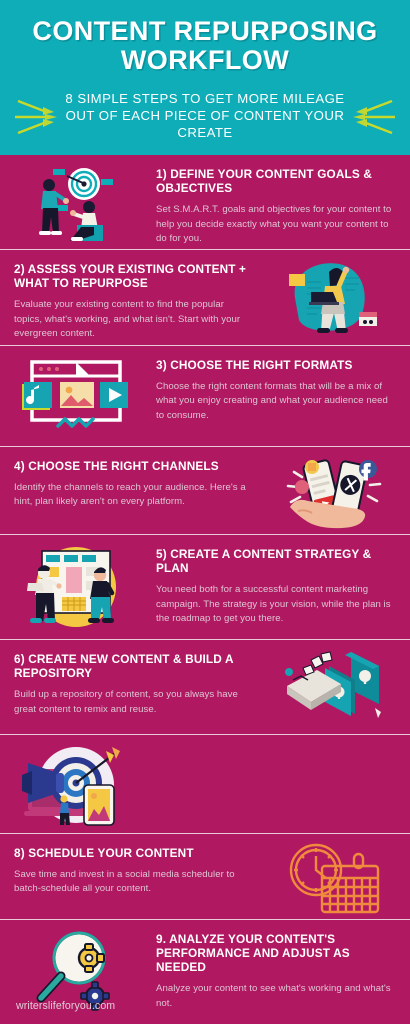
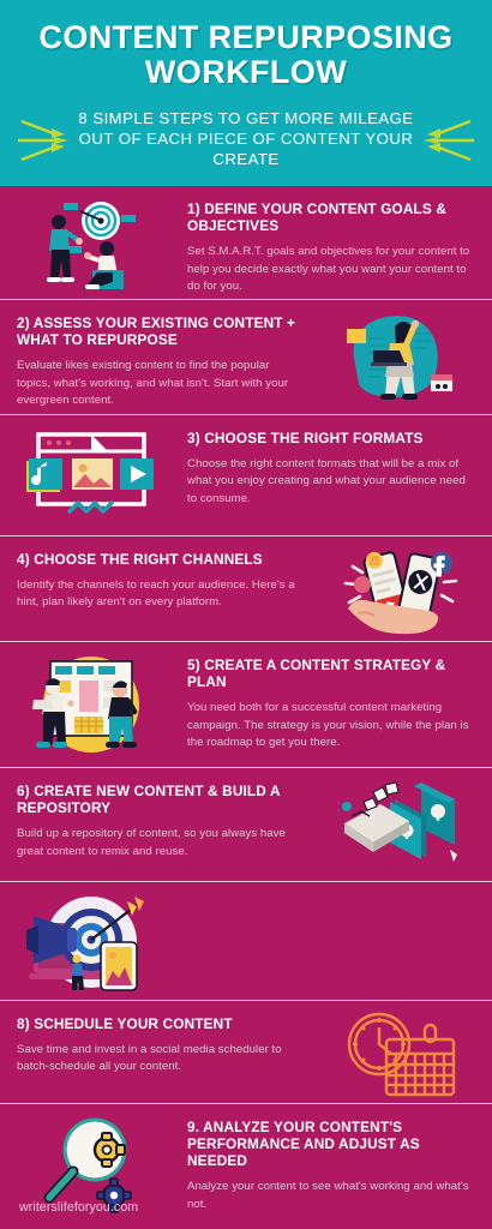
  CONTENT REPURPOSING WORKFLOW
  8 SIMPLE STEPS TO GET MORE MILEAGE OUT OF EACH PIECE OF CONTENT YOUR CREATE
  1) DEFINE YOUR CONTENT GOALS & OBJECTIVES
  Set S.M.A.R.T. goals and objectives for your content to help you decide exactly what you want your content to do for you.
  2) ASSESS YOUR EXISTING CONTENT + WHAT TO REPURPOSE
- Evaluate your existing content to find the popular topics, what's working, and what isn't. Start with your evergreen content.
+ Evaluate likes existing content to find the popular topics, what's working, and what isn't. Start with your evergreen content.
  3) CHOOSE THE RIGHT FORMATS
  Choose the right content formats that will be a mix of what you enjoy creating and what your audience need to consume.
  4) CHOOSE THE RIGHT CHANNELS
  Identify the channels to reach your audience. Here's a hint, plan likely aren't on every platform.
  5) CREATE A CONTENT STRATEGY & PLAN
  You need both for a successful content marketing campaign. The strategy is your vision, while the plan is the roadmap to get you there.
  6) CREATE NEW CONTENT & BUILD A REPOSITORY
  Build up a repository of content, so you always have great content to remix and reuse.
  8) SCHEDULE YOUR CONTENT
  Save time and invest in a social media scheduler to batch-schedule all your content.
  9. ANALYZE YOUR CONTENT'S PERFORMANCE AND ADJUST AS NEEDED
  Analyze your content to see what's working and what's not.
  writerslifeforyou.com
